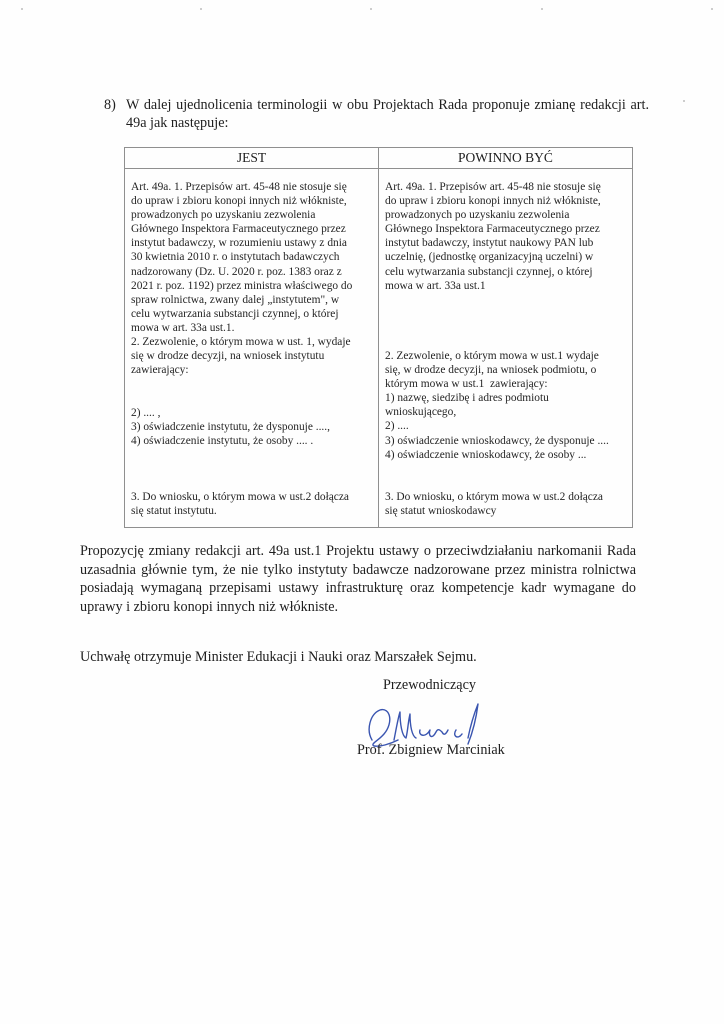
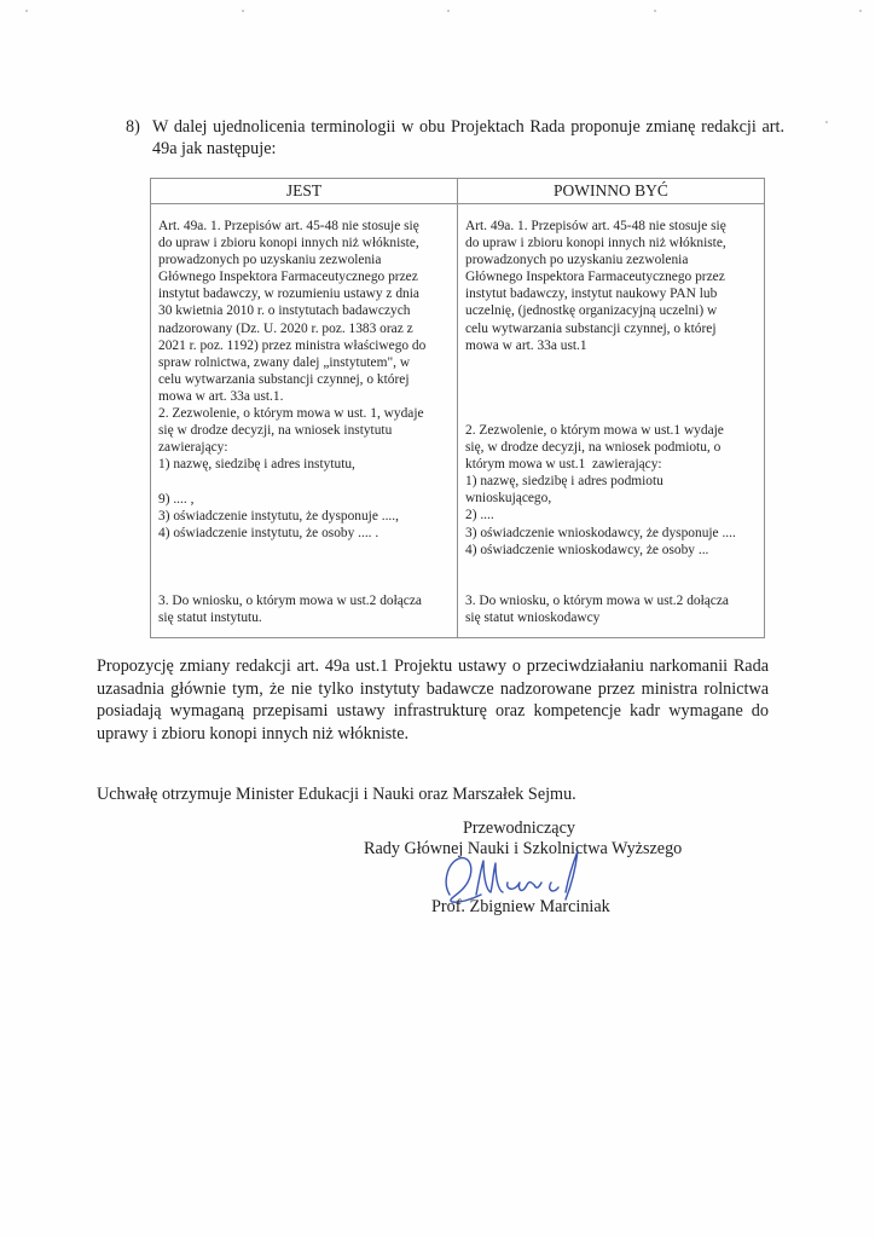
  8)
  W dalej ujednolicenia terminologii w obu Projektach Rada proponuje zmianę redakcji art. 49a jak następuje:
  JEST
  POWINNO BYĆ
  Art. 49a. 1. Przepisów art. 45-48 nie stosuje się
  do upraw i zbioru konopi innych niż włókniste,
  prowadzonych po uzyskaniu zezwolenia
  Głównego Inspektora Farmaceutycznego przez
  instytut badawczy, w rozumieniu ustawy z dnia
  30 kwietnia 2010 r. o instytutach badawczych
  nadzorowany (Dz. U. 2020 r. poz. 1383 oraz z
  2021 r. poz. 1192) przez ministra właściwego do
  spraw rolnictwa, zwany dalej „instytutem", w
  celu wytwarzania substancji czynnej, o której
  mowa w art. 33a ust.1.
  2. Zezwolenie, o którym mowa w ust. 1, wydaje
  się w drodze decyzji, na wniosek instytutu
  zawierający:
+ 1) nazwę, siedzibę i adres instytutu,
- 2) .... ,
+ 9) .... ,
  3) oświadczenie instytutu, że dysponuje ....,
  4) oświadczenie instytutu, że osoby .... .
  3. Do wniosku, o którym mowa w ust.2 dołącza
  się statut instytutu.
  Art. 49a. 1. Przepisów art. 45-48 nie stosuje się
  do upraw i zbioru konopi innych niż włókniste,
  prowadzonych po uzyskaniu zezwolenia
  Głównego Inspektora Farmaceutycznego przez
  instytut badawczy, instytut naukowy PAN lub
  uczelnię, (jednostkę organizacyjną uczelni) w
  celu wytwarzania substancji czynnej, o której
  mowa w art. 33a ust.1
  2. Zezwolenie, o którym mowa w ust.1 wydaje
  się, w drodze decyzji, na wniosek podmiotu, o
  którym mowa w ust.1 zawierający:
  1) nazwę, siedzibę i adres podmiotu
  wnioskującego,
  2) ....
  3) oświadczenie wnioskodawcy, że dysponuje ....
  4) oświadczenie wnioskodawcy, że osoby ...
  3. Do wniosku, o którym mowa w ust.2 dołącza
  się statut wnioskodawcy
  Propozycję zmiany redakcji art. 49a ust.1 Projektu ustawy o przeciwdziałaniu narkomanii Rada
  uzasadnia głównie tym, że nie tylko instytuty badawcze nadzorowane przez ministra rolnictwa
  posiadają wymaganą przepisami ustawy infrastrukturę oraz kompetencje kadr wymagane do
  uprawy i zbioru konopi innych niż włókniste.
  Uchwałę otrzymuje Minister Edukacji i Nauki oraz Marszałek Sejmu.
  Przewodniczący
+ Rady Głównej Nauki i Szkolnictwa Wyższego
  Prof. Zbigniew Marciniak
